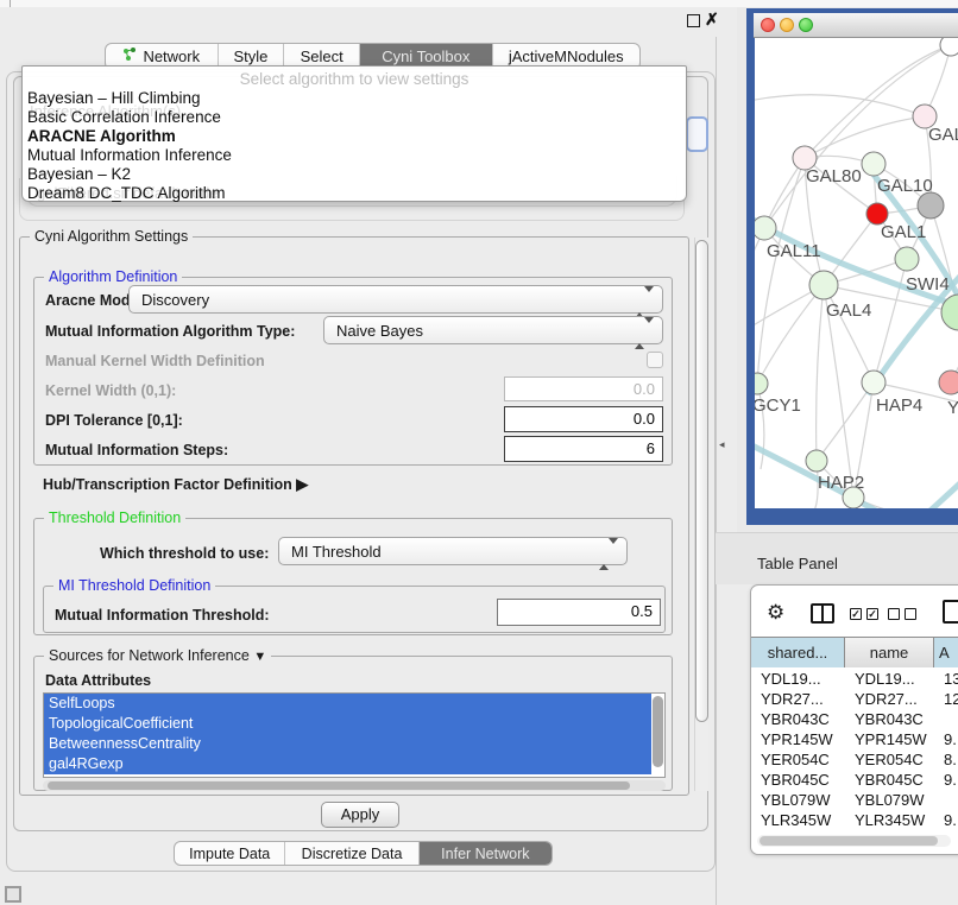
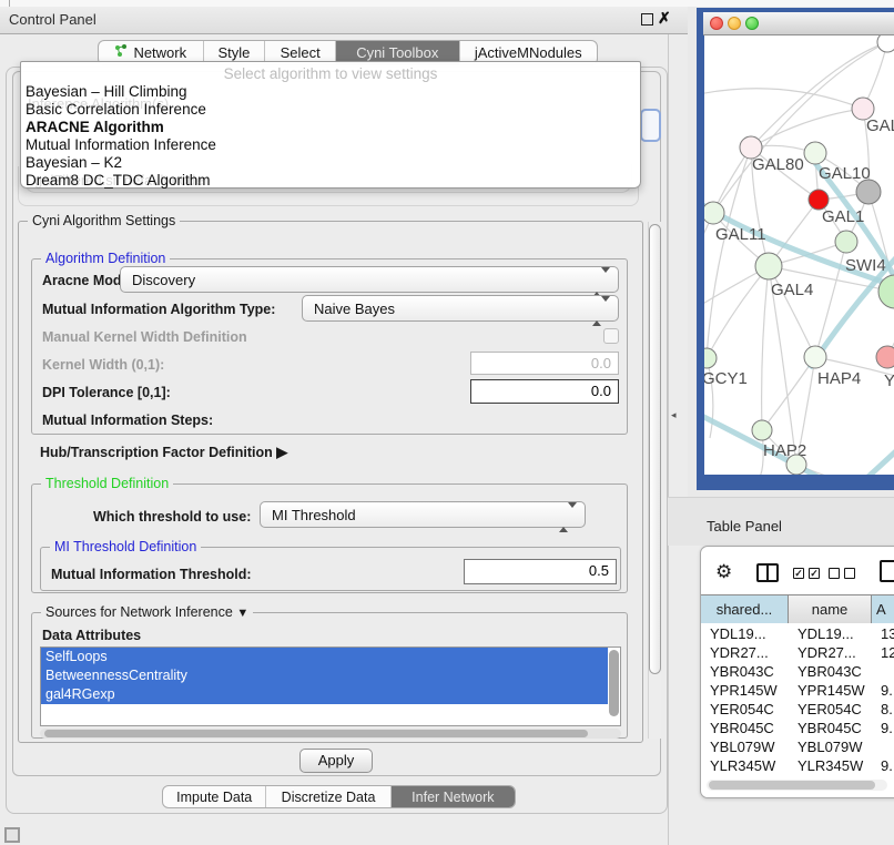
+ Control Panel
  ✗
  Network
  Style
  Select
  Cyni Toolbox
  jActiveMNodules
  Select algorithm to view settings
  Inference Algorithm(s)
  galFiltered.sif default node
  Bayesian – Hill Climbing
  Basic Correlation Inference
  ARACNE Algorithm
  Mutual Information Inference
  Bayesian – K2
  Dream8 DC_TDC Algorithm
  Cyni Algorithm Settings
  Algorithm Definition
  Aracne Mod
  Discovery
  Mutual Information Algorithm Type:
  Naive Bayes
  Manual Kernel Width Definition
  Kernel Width (0,1):
  0.0
  DPI Tolerance [0,1]:
  0.0
  Mutual Information Steps:
- 6
  Hub/Transcription Factor Definition ▶
  Threshold Definition
  Which threshold to use:
  MI Threshold
  MI Threshold Definition
  Mutual Information Threshold:
  0.5
  Sources for Network Inference ▼
  Data Attributes
  SelfLoops
- TopologicalCoefficient
  BetweennessCentrality
  gal4RGexp
  Apply
  Impute Data
  Discretize Data
  Infer Network
  ◂
  GAL80
  GAL10
  GAL1
  GAL11
  SWI4
  GAL4
  GCY1
  HAP4
  Y
  HAP2
  Table Panel
  ⚙
  ✓
  ✓
  shared...
  name
  A
  YDL19...
  YDL19...
  13
  YDR27...
  YDR27...
  12
  YBR043C
  YBR043C
  YPR145W
  YPR145W
  9.
  YER054C
  YER054C
  8.
  YBR045C
  YBR045C
  9.
  YBL079W
  YBL079W
  YLR345W
  YLR345W
  9.
